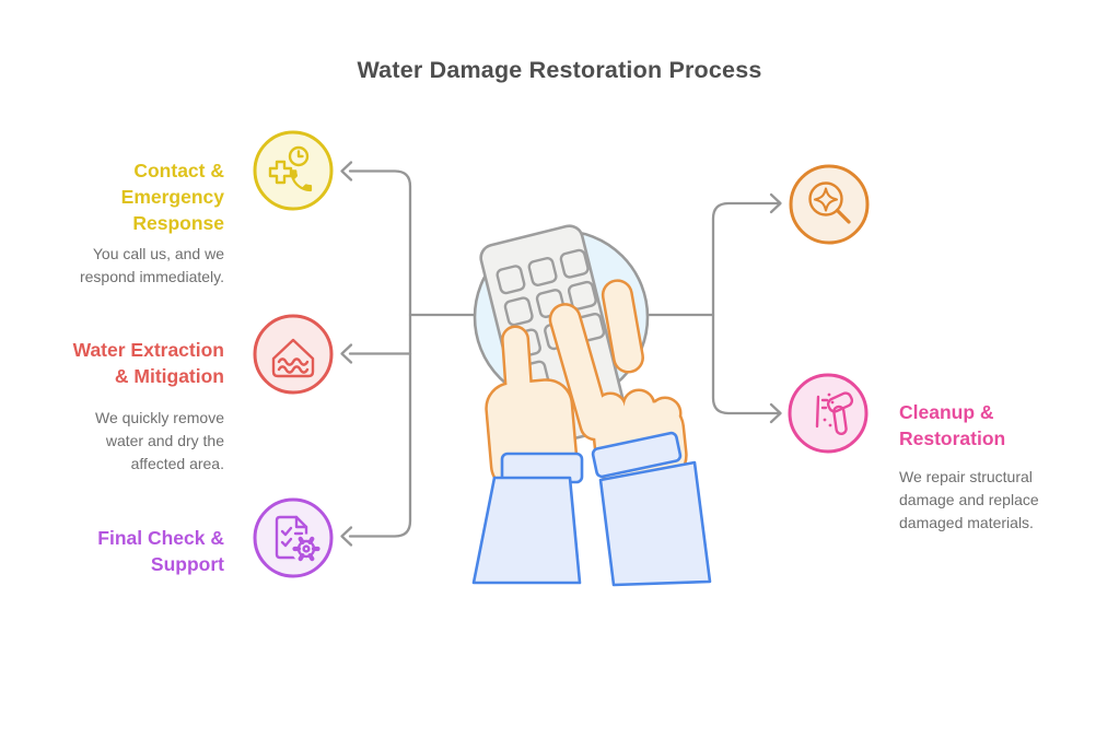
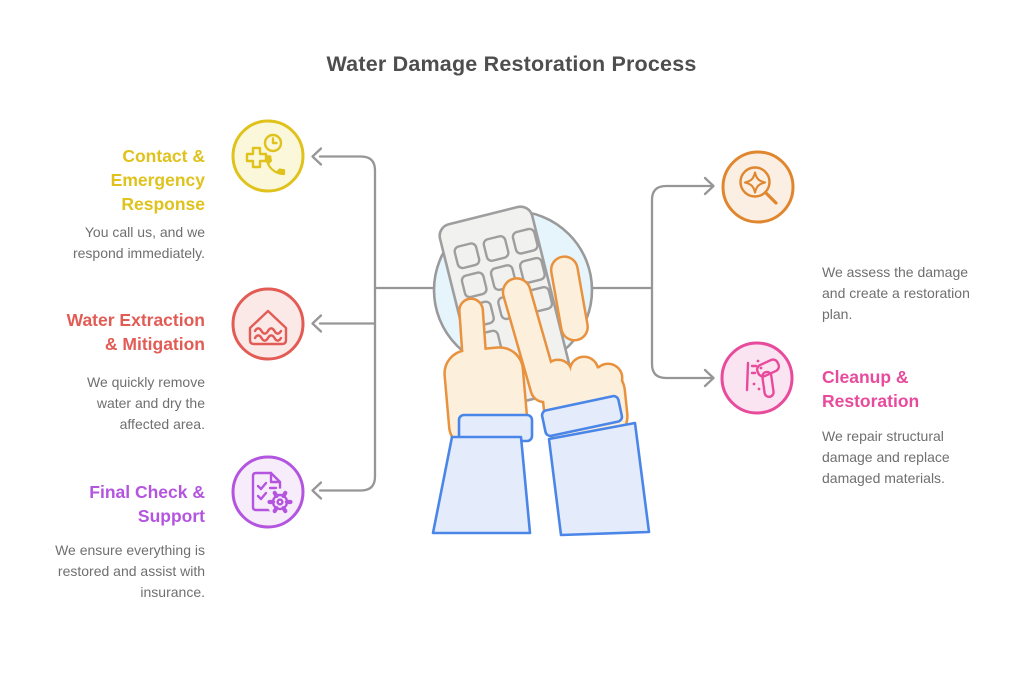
  Water Damage Restoration Process
  Contact &
  Emergency
  Response
  You call us, and we
  respond immediately.
  Water Extraction
  & Mitigation
  We quickly remove
  water and dry the
  affected area.
  Final Check &
  Support
+ We ensure everything is
+ restored and assist with
+ insurance.
+ We assess the damage
+ and create a restoration
+ plan.
  Cleanup &
  Restoration
  We repair structural
  damage and replace
  damaged materials.
